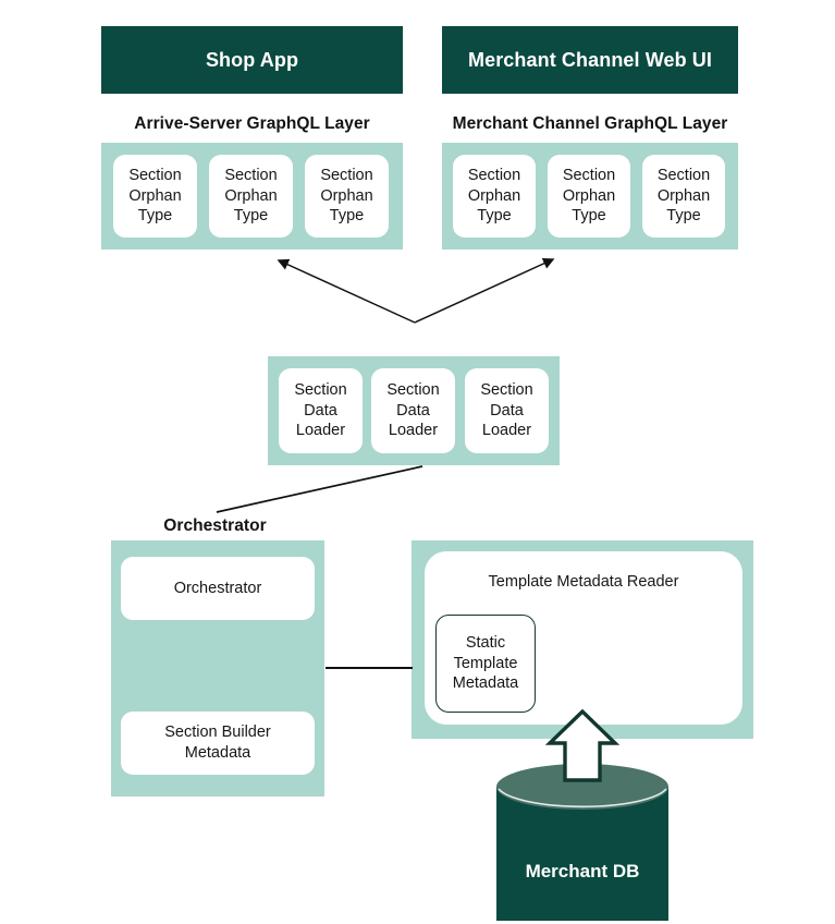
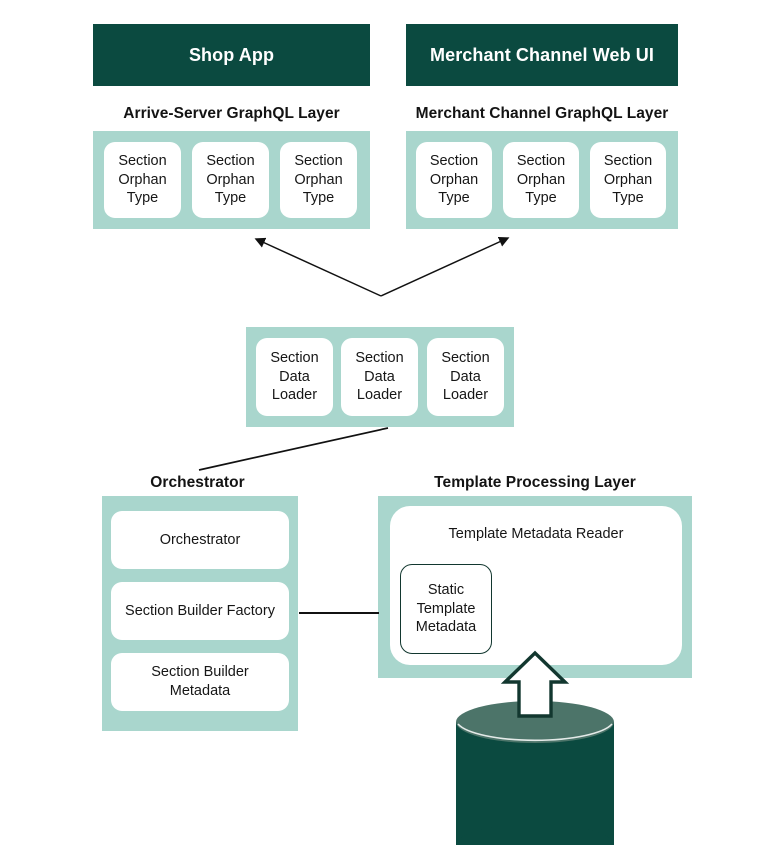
  Shop App
  Merchant Channel Web UI
  Arrive-Server GraphQL Layer
  Merchant Channel GraphQL Layer
  Section
  Orphan
  Type
  Section
  Orphan
  Type
  Section
  Orphan
  Type
  Section
  Orphan
  Type
  Section
  Orphan
  Type
  Section
  Orphan
  Type
  Section
  Data
  Loader
  Section
  Data
  Loader
  Section
  Data
  Loader
  Orchestrator
  Orchestrator
+ Section Builder Factory
  Section Builder
  Metadata
+ Template Processing Layer
  Template Metadata Reader
  Static
  Template
  Metadata
- Merchant DB
